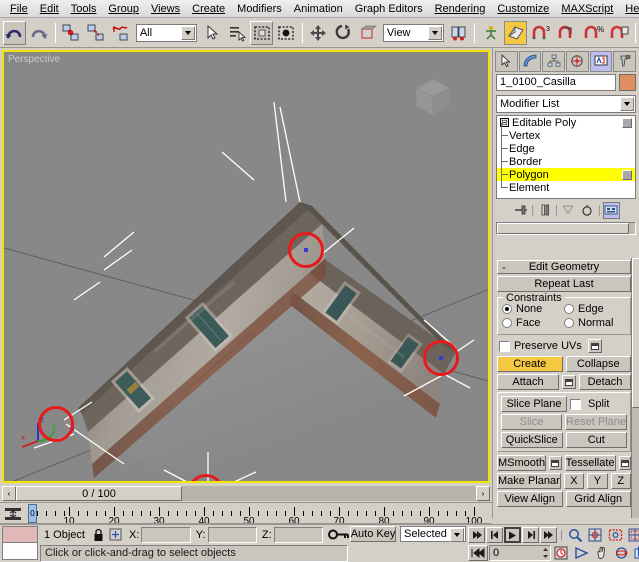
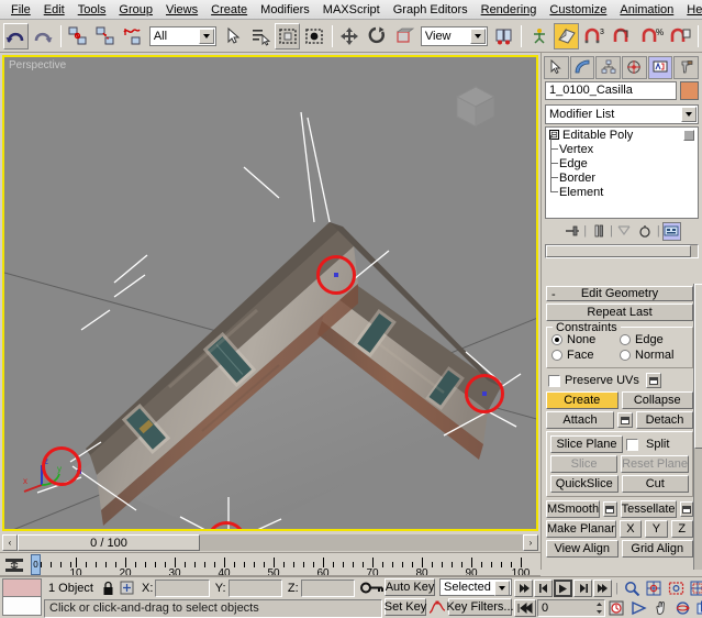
  File
  Edit
  Tools
  Group
  Views
  Create
  Modifiers
- Animation
+ MAXScript
  Graph Editors
  Rendering
  Customize
- MAXScript
+ Animation
  All
  View
  %
  Perspective
  x
  y
  z
  ‹
  0 / 100
  ›
  0
  10
  20
  30
  40
  50
  60
  70
  80
  90
  100
  1_0100_Casilla
  Modifier List
  ⊟
  Editable Poly
  Vertex
  Edge
  Border
- Polygon
  Element
  |
  |
  |
  -
  Edit Geometry
  Repeat Last
  Constraints
  None
  Edge
  Face
  Normal
  Preserve UVs
  Create
  Collapse
  Attach
  Detach
  Slice Plane
  Split
  Slice
  Reset Plane
  QuickSlice
  Cut
  MSmooth
  Tessellate
  Make Planar
  X
  Y
  Z
  View Align
  Grid Align
  1 Object
  X:
  Y:
  Z:
  Click or click-and-drag to select objects
  Auto Key
  Selected
+ Set Key
+ Key Filters...
  |
  0
